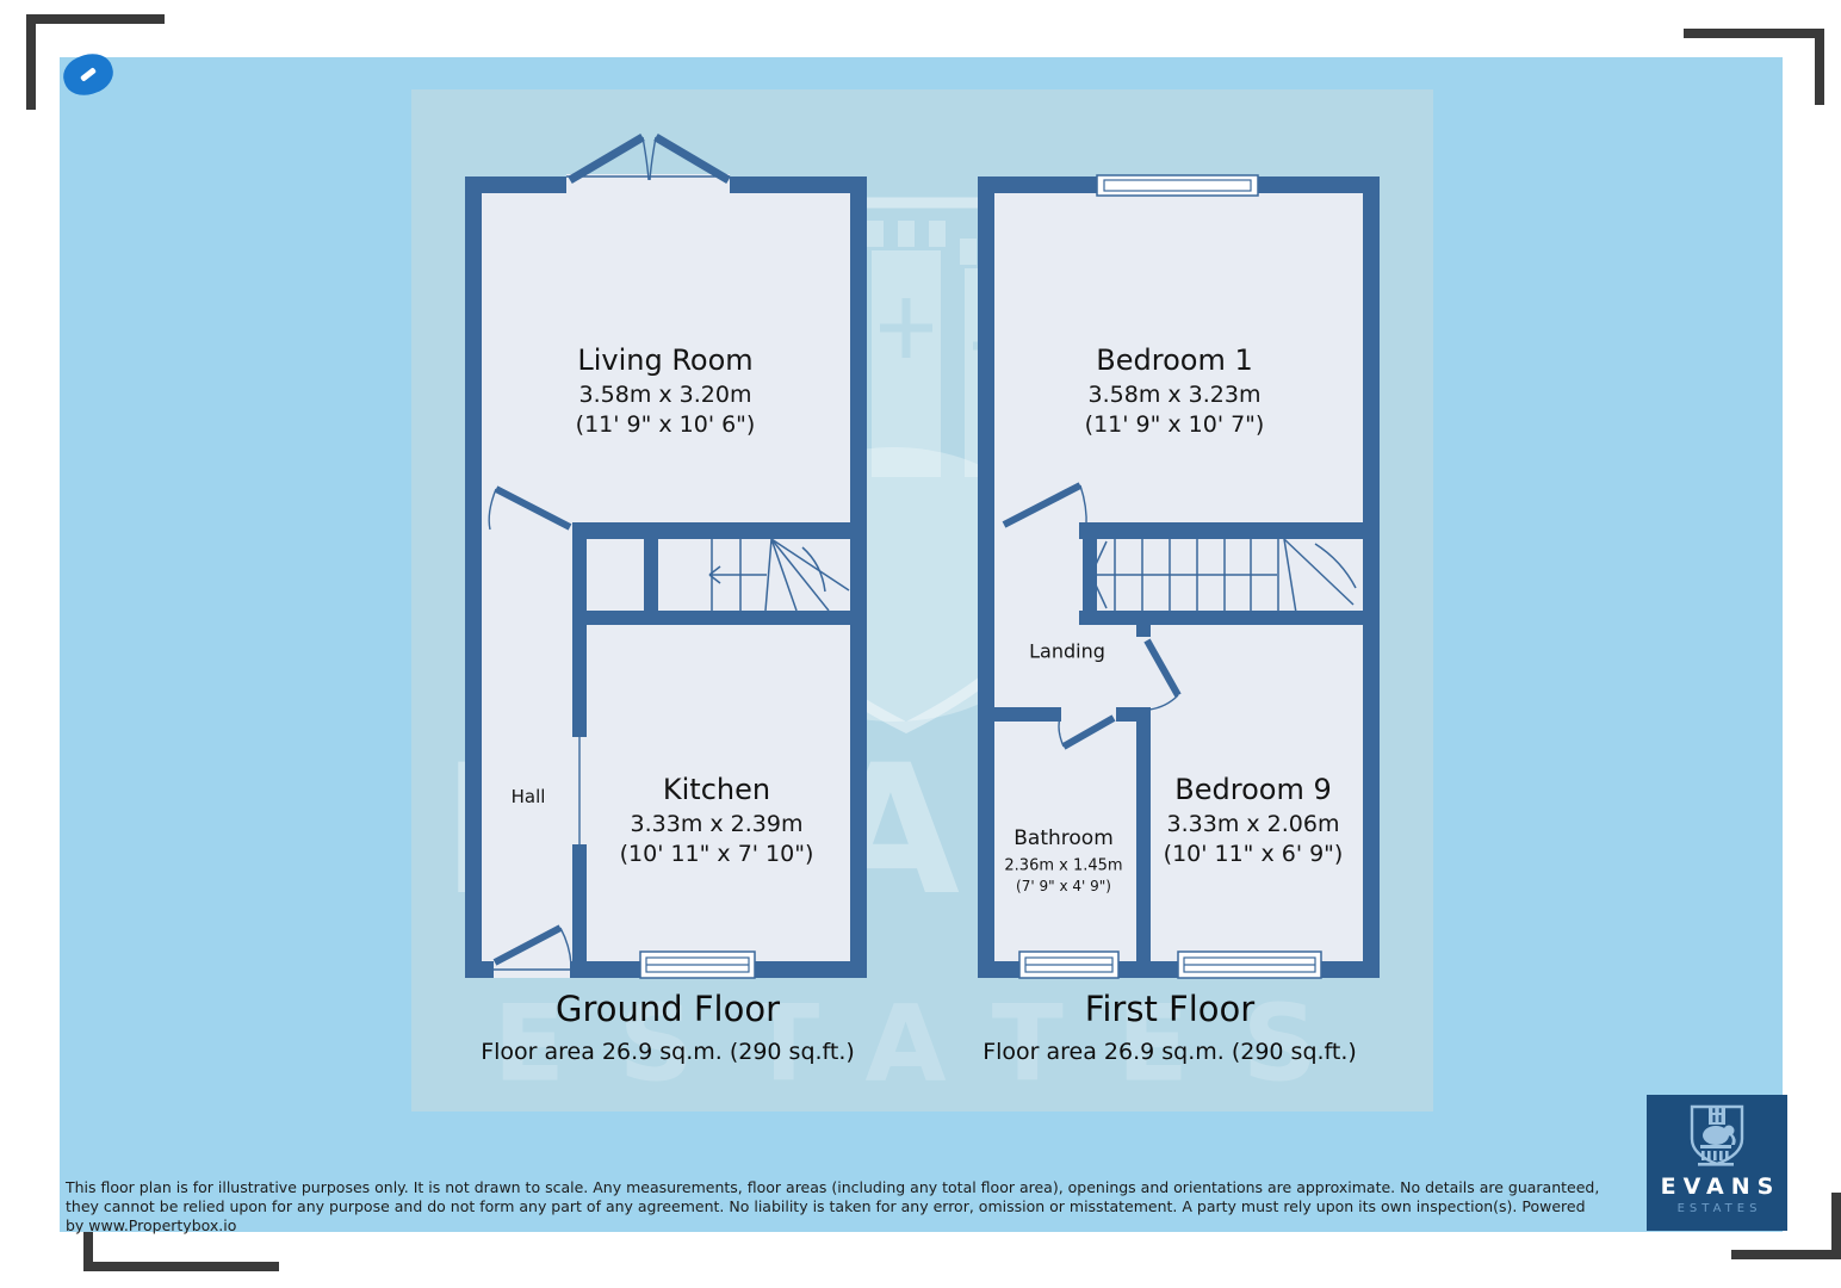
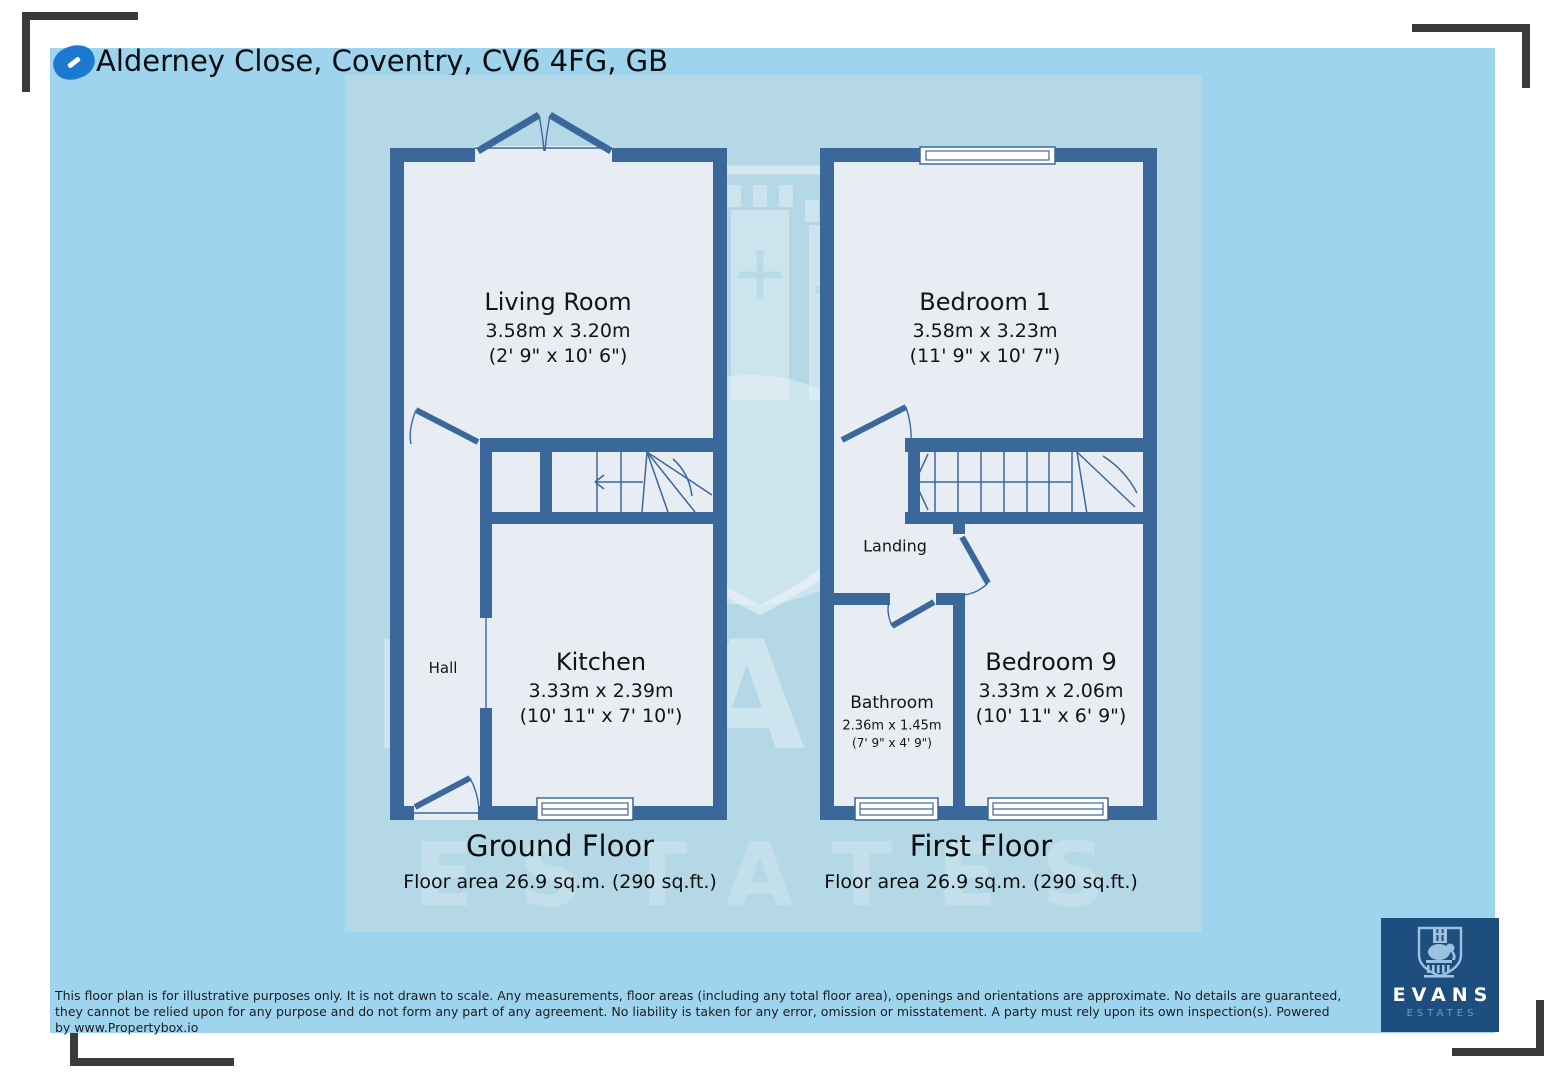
+ Alderney Close, Coventry, CV6 4FG, GB
  ESTATES
  Living Room
  3.58m x 3.20m
- (11' 9" x 10' 6")
+ (2' 9" x 10' 6")
  Hall
  Kitchen
  3.33m x 2.39m
  (10' 11" x 7' 10")
  Bedroom 1
  3.58m x 3.23m
  (11' 9" x 10' 7")
  Landing
  Bedroom 9
  3.33m x 2.06m
  (10' 11" x 6' 9")
  Bathroom
  2.36m x 1.45m
  (7' 9" x 4' 9")
  Ground Floor
  Floor area 26.9 sq.m. (290 sq.ft.)
  First Floor
  Floor area 26.9 sq.m. (290 sq.ft.)
  This floor plan is for illustrative purposes only. It is not drawn to scale. Any measurements, floor areas (including any total floor area), openings and orientations are approximate. No details are guaranteed, they cannot be relied upon for any purpose and do not form any part of any agreement. No liability is taken for any error, omission or misstatement. A party must rely upon its own inspection(s). Powered by www.Propertybox.io
  EVANS
  ESTATES
